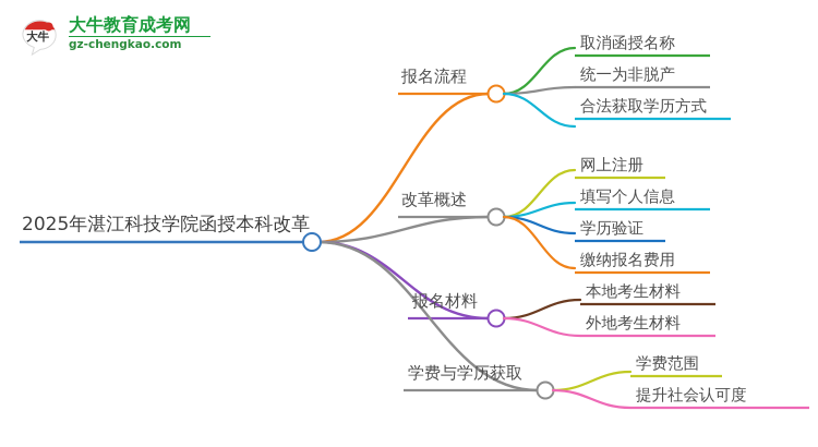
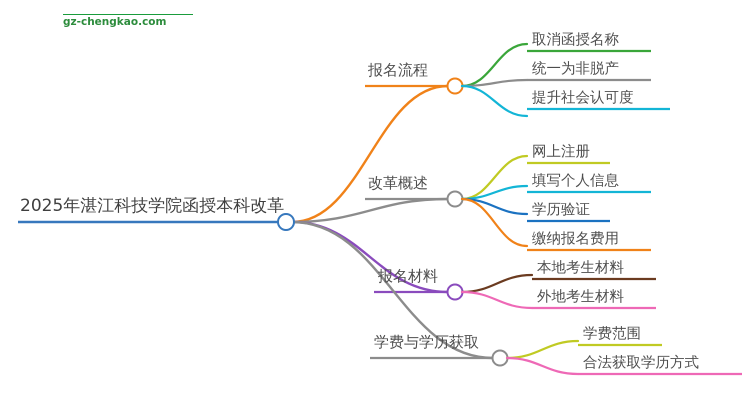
- 大牛
- 大牛教育成考网
  gz-chengkao.com
  报名流程
  取消函授名称
  统一为非脱产
- 合法获取学历方式
+ 提升社会认可度
  改革概述
  网上注册
  填写个人信息
  学历验证
  缴纳报名费用
  报名材料
  本地考生材料
  外地考生材料
  学费与学历获取
  学费范围
- 提升社会认可度
+ 合法获取学历方式
  2025年湛江科技学院函授本科改革
